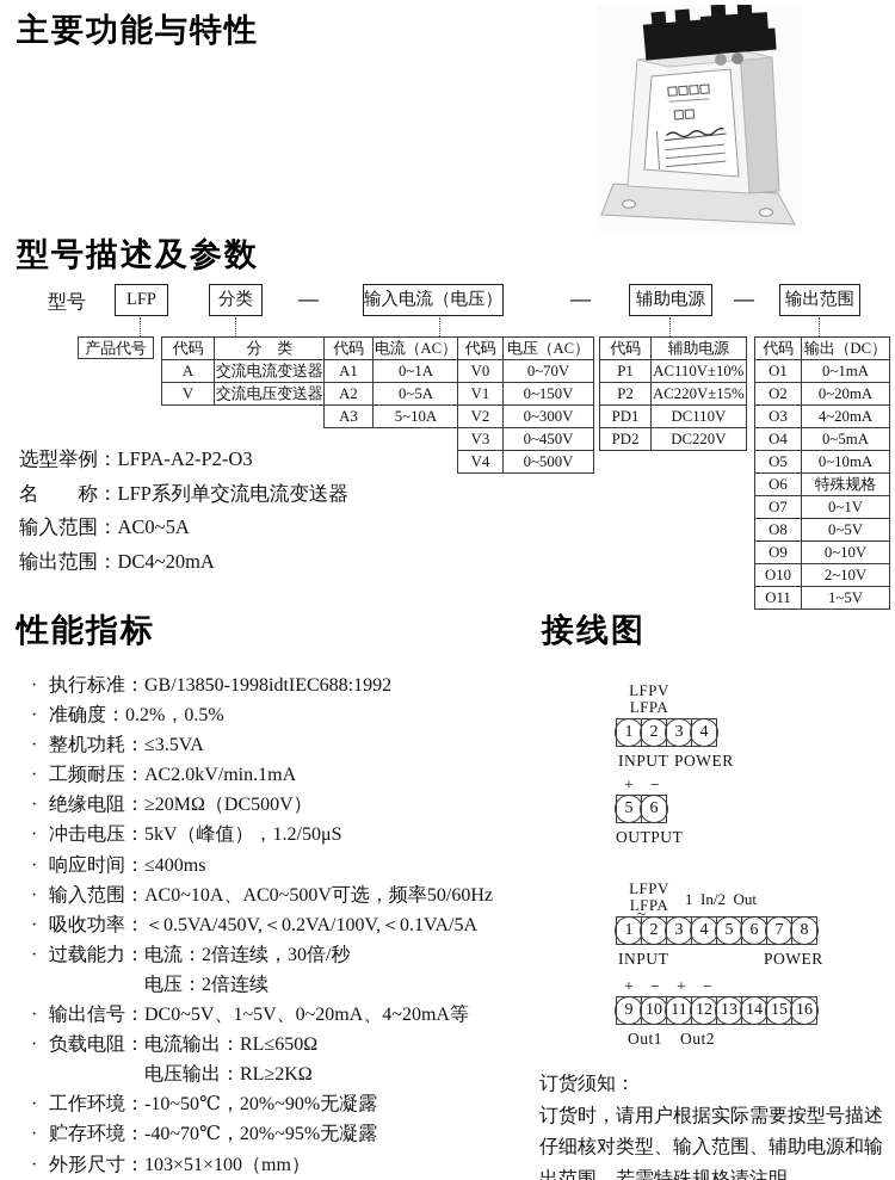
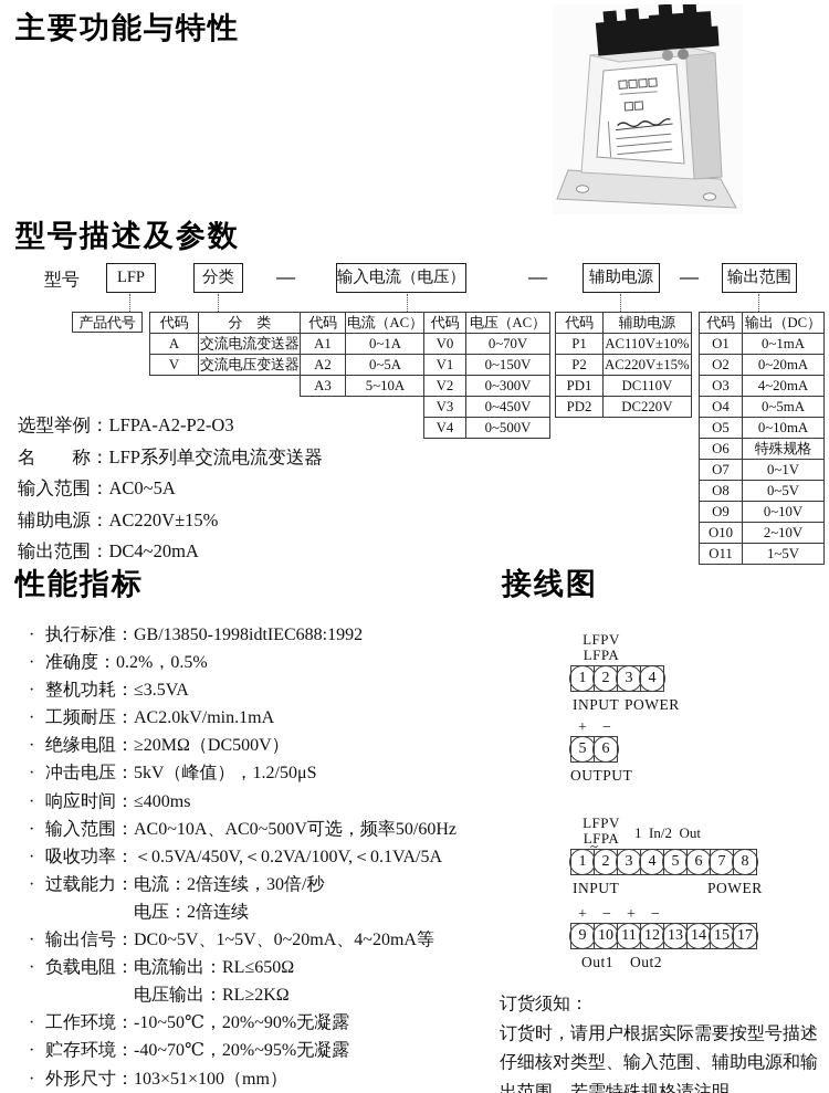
  主要功能与特性
  型号描述及参数
  型号
  LFP
  分类
  —
  输入电流（电压）
  —
  辅助电源
  —
  输出范围
  产品代号
  代码	分 类
  A	交流电流变送器
  V	交流电压变送器
  代码	电流（AC）
  A1	0~1A
  A2	0~5A
  A3	5~10A
  代码	电压（AC）
  V0	0~70V
  V1	0~150V
  V2	0~300V
  V3	0~450V
  V4	0~500V
  代码	辅助电源
  P1	AC110V±10%
  P2	AC220V±15%
  PD1	DC110V
  PD2	DC220V
  代码	输出（DC）
  O1	0~1mA
  O2	0~20mA
  O3	4~20mA
  O4	0~5mA
  O5	0~10mA
  O6	特殊规格
  O7	0~1V
  O8	0~5V
  O9	0~10V
  O10	2~10V
  O11	1~5V
  选型举例：LFPA-A2-P2-O3
  名 称：LFP系列单交流电流变送器
  输入范围：AC0~5A
+ 辅助电源：AC220V±15%
  输出范围：DC4~20mA
  性能指标
  · 执行标准：GB/13850-1998idtIEC688:1992
  · 准确度：0.2%，0.5%
  · 整机功耗：≤3.5VA
  · 工频耐压：AC2.0kV/min.1mA
  · 绝缘电阻：≥20MΩ（DC500V）
  · 冲击电压：5kV（峰值），1.2/50μS
  · 响应时间：≤400ms
  · 输入范围：AC0~10A、AC0~500V可选，频率50/60Hz
  · 吸收功率：＜0.5VA/450V,＜0.2VA/100V,＜0.1VA/5A
  · 过载能力：电流：2倍连续，30倍/秒
  电压：2倍连续
  · 输出信号：DC0~5V、1~5V、0~20mA、4~20mA等
  · 负载电阻：电流输出：RL≤650Ω
  电压输出：RL≥2KΩ
  · 工作环境：-10~50℃，20%~90%无凝露
  · 贮存环境：-40~70℃，20%~95%无凝露
  · 外形尺寸：103×51×100（mm）
  接线图
  LFPV
  LFPA
  1
  2
  3
  4
  INPUT
  POWER
  +
  −
  5
  6
  OUTPUT
  LFPV
  LFPA
  1 In/2 Out
  ~
  1
  2
  3
  4
  5
  6
  7
  8
  INPUT
  POWER
  +
  −
  +
  −
  9
  10
  11
  12
  13
  14
  15
- 16
+ 17
  Out1
  Out2
  订货须知：
  订货时，请用户根据实际需要按型号描述仔细核对类型、输入范围、辅助电源和输出范围。若需特殊规格请注明。
